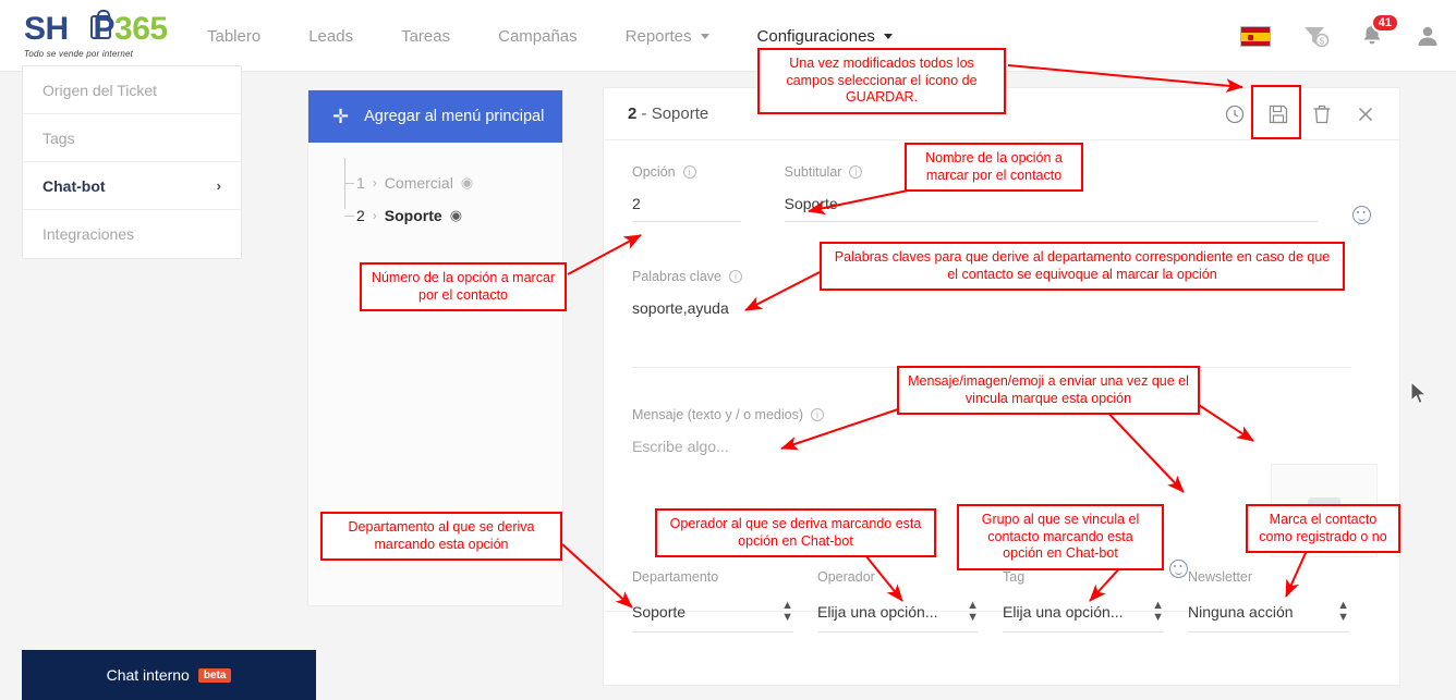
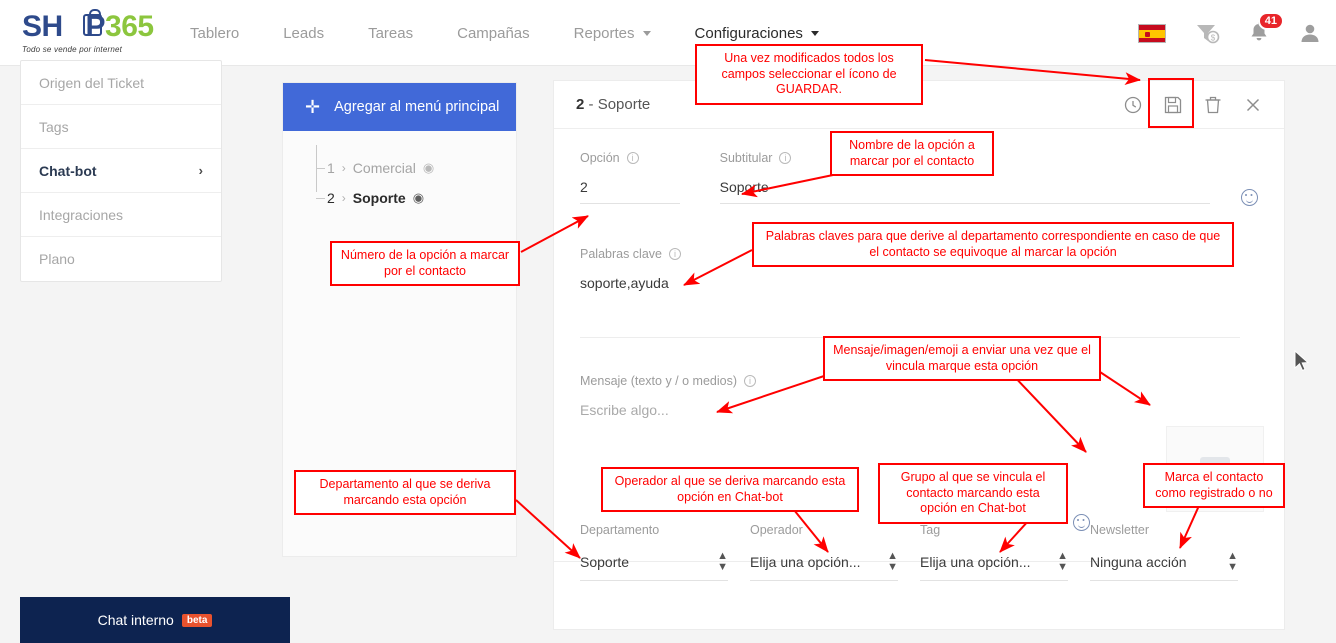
  SH P365
  Todo se vende por internet
  Tablero
  Leads
  Tareas
  Campañas
  Reportes
  Configuraciones
  $
  41
  Origen del Ticket
  Tags
  Chat-bot
  ›
  Integraciones
+ Plano
  Chat interno
  beta
  ✛
  Agregar al menú principal
  1
  ›
  Comercial
  ◉
  2
  ›
  Soporte
  ◉
  2 - Soporte
  Opción
  i
  2
  Subtitular
  i
  Soporte
  Palabras clave
  i
  soporte,ayuda
  Mensaje (texto y / o medios)
  i
  Escribe algo...
  Departamento
  Soporte
  ▲
  ▼
  Operador
  Elija una opción...
  ▲
  ▼
  Tag
  Elija una opción...
  ▲
  ▼
  Newsletter
  Ninguna acción
  ▲
  ▼
  Una vez modificados todos los campos seleccionar el ícono de GUARDAR.
  Nombre de la opción a marcar por el contacto
  Número de la opción a marcar por el contacto
  Palabras claves para que derive al departamento correspondiente en caso de que el contacto se equivoque al marcar la opción
  Mensaje/imagen/emoji a enviar una vez que el vincula marque esta opción
  Departamento al que se deriva marcando esta opción
  Operador al que se deriva marcando esta opción en Chat-bot
  Grupo al que se vincula el contacto marcando esta opción en Chat-bot
  Marca el contacto como registrado o no
